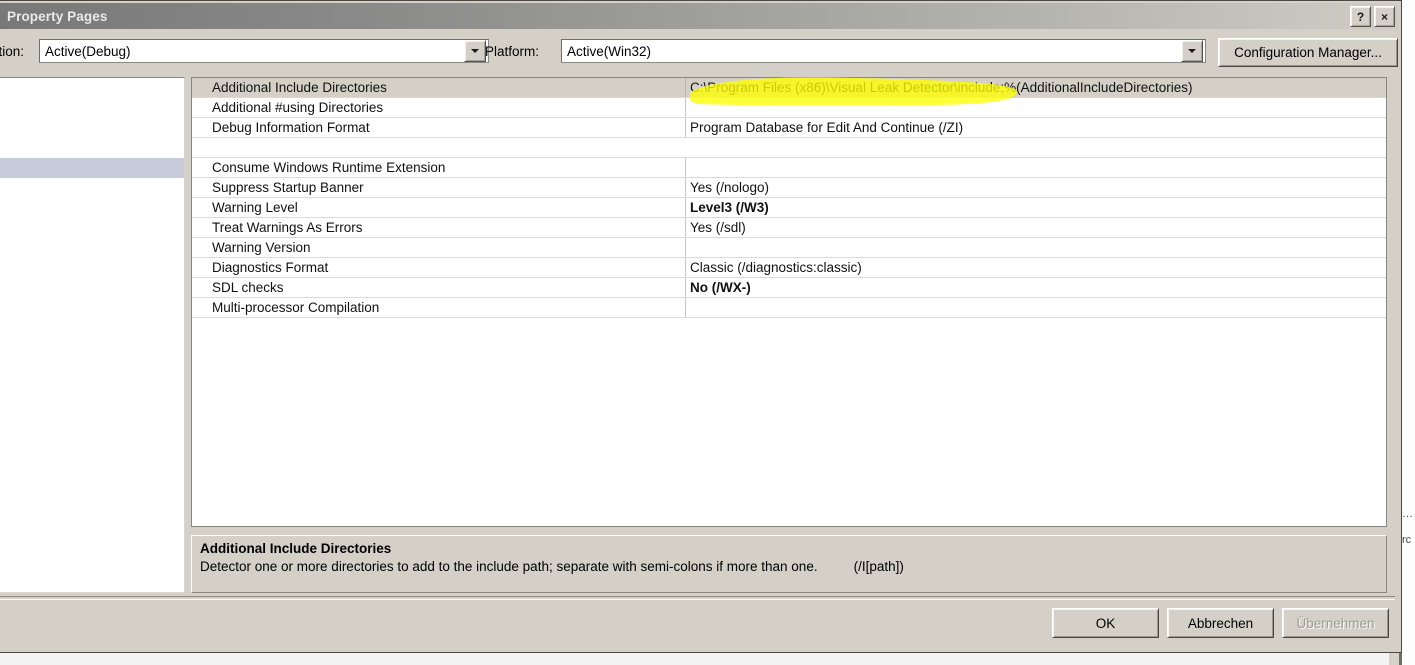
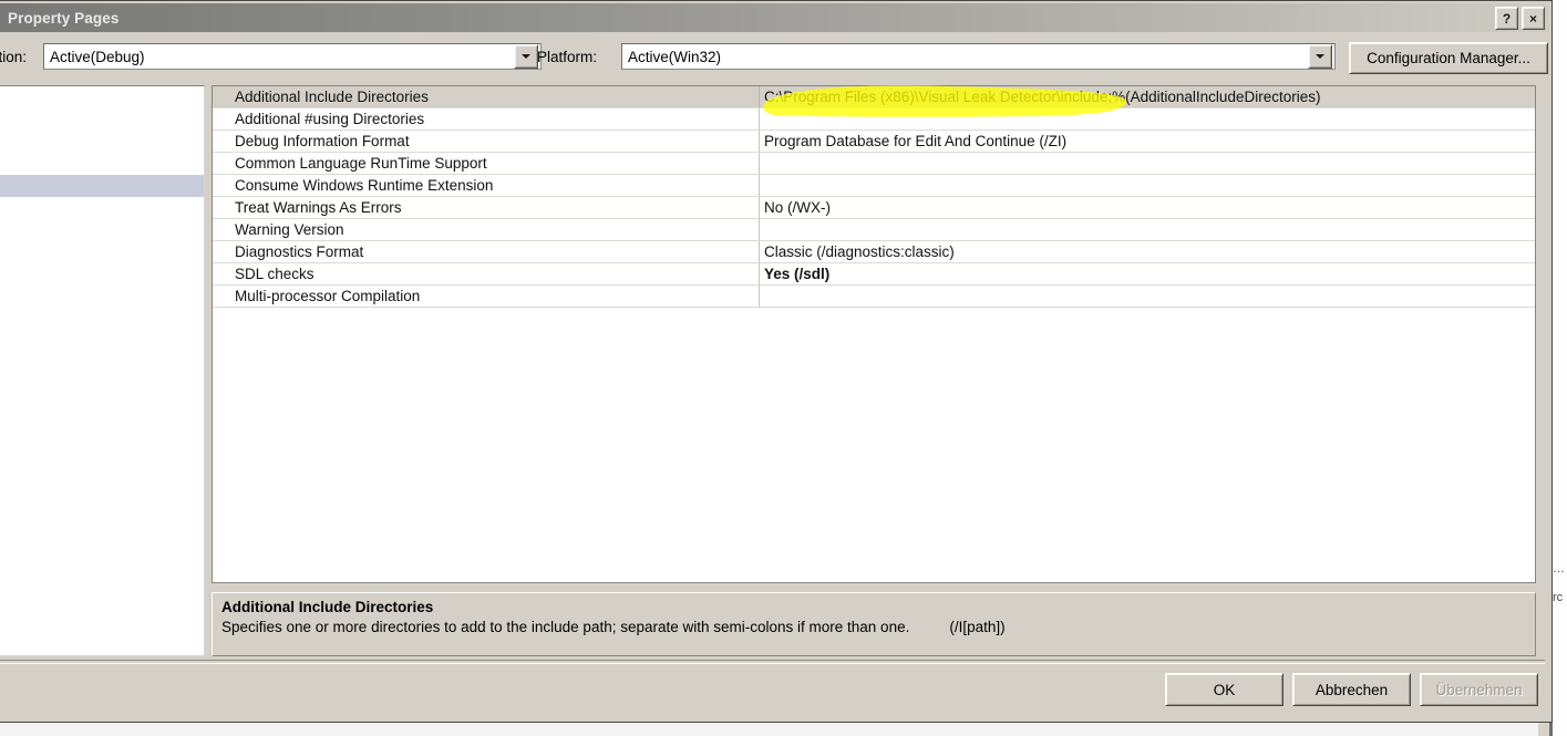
  …
  rc
  Property Pages
  ?
  ×
  Active(Debug)
  Platform:
  Active(Win32)
  Configuration Manager...
  Additional Include Directories
  C:\Program Files (x86)\Visual Leak Detector\include;%(AdditionalIncludeDirectories)
  Additional #using Directories
  Debug Information Format
  Program Database for Edit And Continue (/ZI)
+ Common Language RunTime Support
  Consume Windows Runtime Extension
- Suppress Startup Banner
- Yes (/nologo)
- Warning Level
- Level3 (/W3)
  Treat Warnings As Errors
- Yes (/sdl)
+ No (/WX-)
  Warning Version
  Diagnostics Format
  Classic (/diagnostics:classic)
  SDL checks
- No (/WX-)
+ Yes (/sdl)
  Multi-processor Compilation
  Additional Include Directories
- Detector one or more directories to add to the include path; separate with semi-colons if more than one. (/I[path])
+ Specifies one or more directories to add to the include path; separate with semi-colons if more than one. (/I[path])
  OK
  Abbrechen
  Übernehmen
